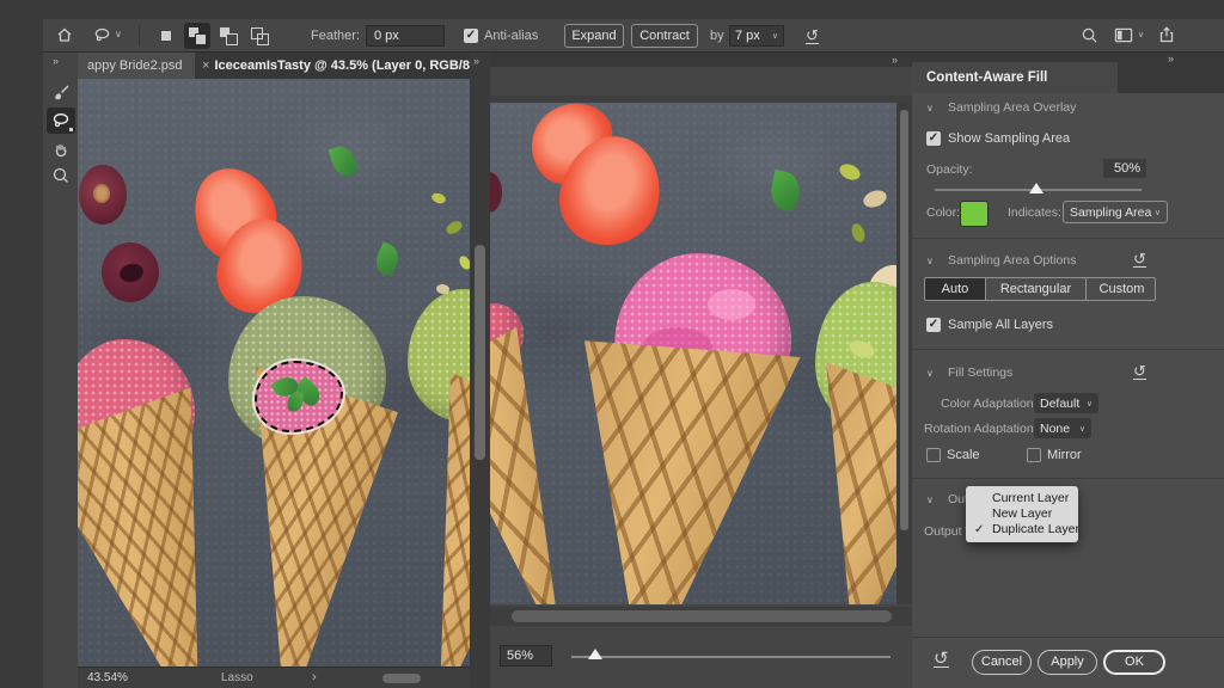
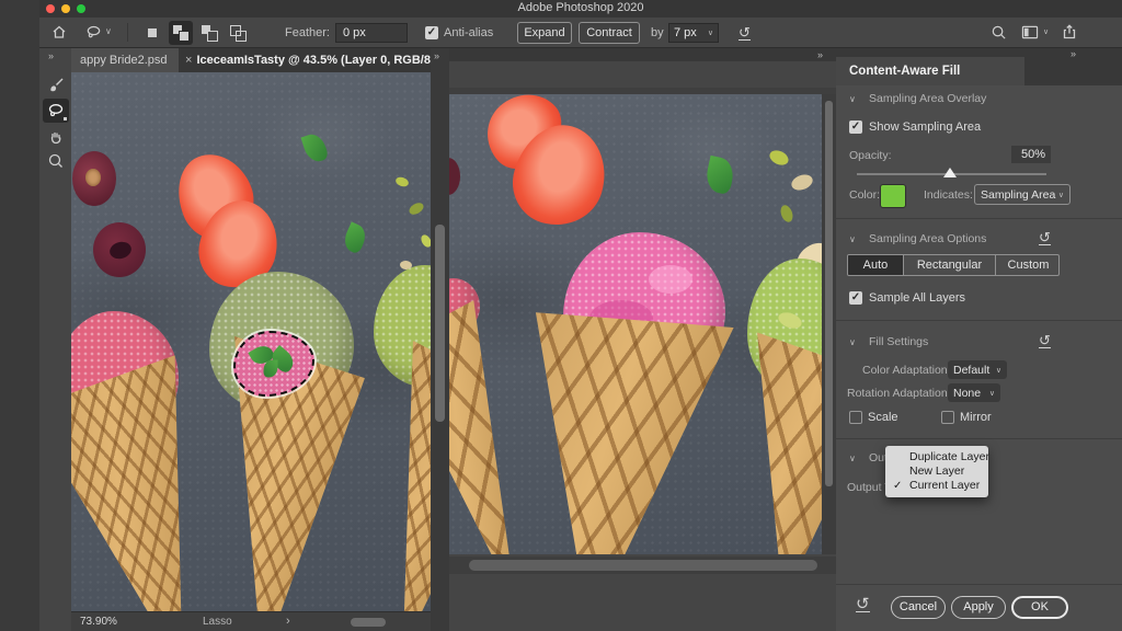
+ Adobe Photoshop 2020
  ∨
  Feather:
  0 px
  ✓
  Anti-alias
  Expand
  Contract
  by
  7 px
  ↺
  »
  appy Bride2.psd
  × IceceamIsTasty @ 43.5% (Layer 0, RGB/8
- 43.54%
+ 73.90%
  Lasso
  ›
  »
  »
- 56%
  »
  Content-Aware Fill
  ∨
  Sampling Area Overlay
  ✓
  Show Sampling Area
  Opacity:
  50%
  Color:
  Indicates:
  Sampling Area
  ∨
  Sampling Area Options
  ↺
  Auto
  Rectangular
  Custom
  ✓
  Sample All Layers
  ∨
  Fill Settings
  ↺
  Color Adaptation
  Default
  Rotation Adaptation
  None
  Scale
  Mirror
  ∨
- Current Layer
+ Duplicate Layer
  New Layer
  ✓
- Duplicate Layer
+ Current Layer
  ↺
  Cancel
  Apply
  OK
